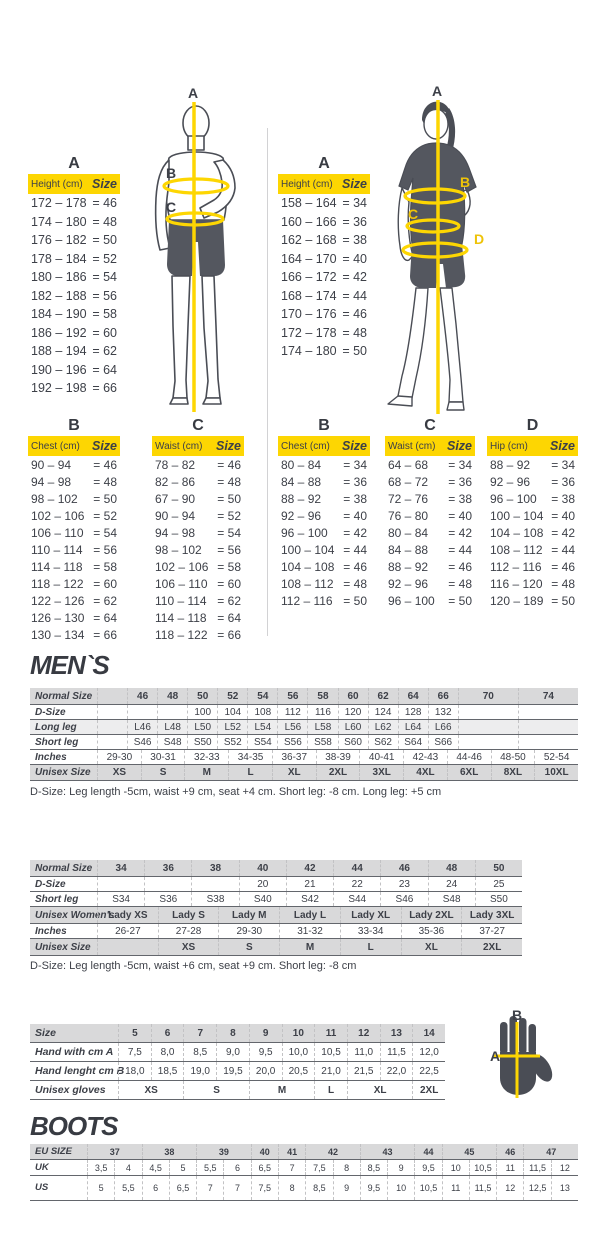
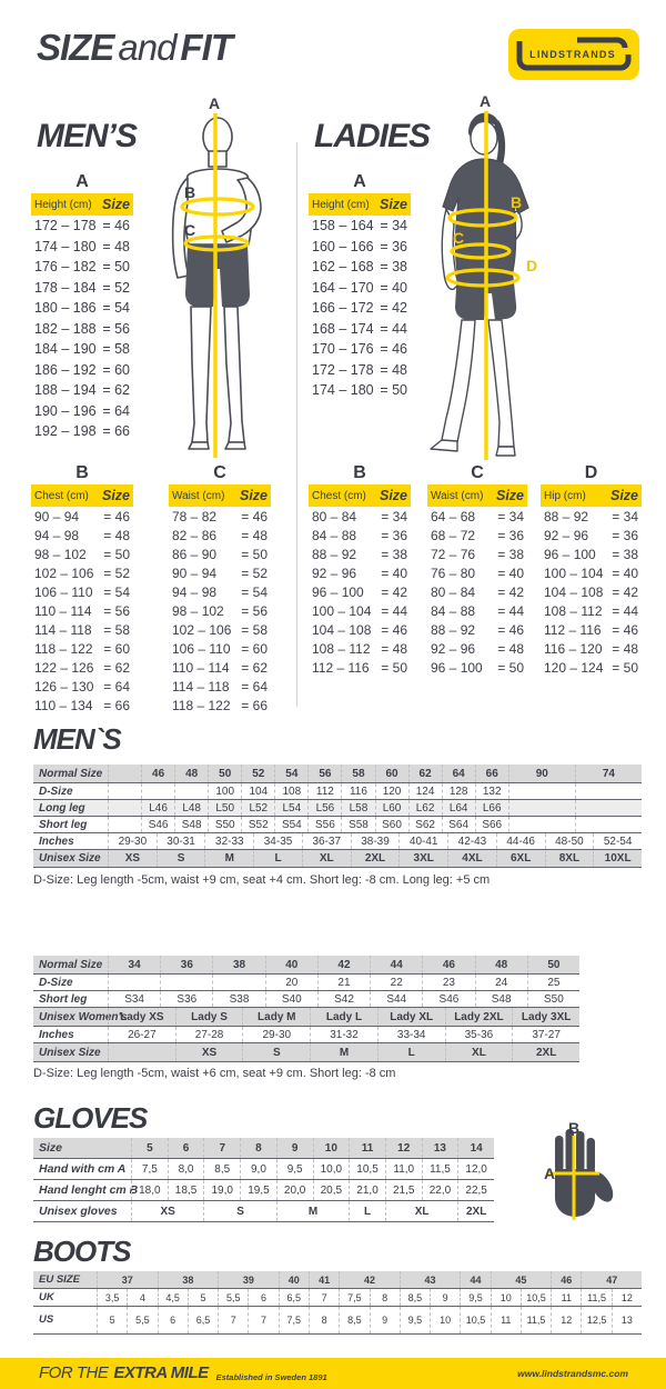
+ SIZEandFIT
+ LINDSTRANDS
+ MEN’S
+ LADIES
  A
  Height (cm)
  Size
  172 – 178
  = 46
  174 – 180
  = 48
  176 – 182
  = 50
  178 – 184
  = 52
  180 – 186
  = 54
  182 – 188
  = 56
  184 – 190
  = 58
  186 – 192
  = 60
  188 – 194
  = 62
  190 – 196
  = 64
  192 – 198
  = 66
  A
  B
  C
  A
  Height (cm)
  Size
  158 – 164
  = 34
  160 – 166
  = 36
  162 – 168
  = 38
  164 – 170
  = 40
  166 – 172
  = 42
  168 – 174
  = 44
  170 – 176
  = 46
  172 – 178
  = 48
  174 – 180
  = 50
  A
  B
  C
  D
  B
  Chest (cm)
  Size
  90 – 94
  = 46
  94 – 98
  = 48
  98 – 102
  = 50
  102 – 106
  = 52
  106 – 110
  = 54
  110 – 114
  = 56
  114 – 118
  = 58
  118 – 122
  = 60
  122 – 126
  = 62
  126 – 130
  = 64
- 130 – 134
+ 110 – 134
  = 66
  C
  Waist (cm)
  Size
  78 – 82
  = 46
  82 – 86
  = 48
- 67 – 90
+ 86 – 90
  = 50
  90 – 94
  = 52
  94 – 98
  = 54
  98 – 102
  = 56
  102 – 106
  = 58
  106 – 110
  = 60
  110 – 114
  = 62
  114 – 118
  = 64
  118 – 122
  = 66
  B
  Chest (cm)
  Size
  80 – 84
  = 34
  84 – 88
  = 36
  88 – 92
  = 38
  92 – 96
  = 40
  96 – 100
  = 42
  100 – 104
  = 44
  104 – 108
  = 46
  108 – 112
  = 48
  112 – 116
  = 50
  C
  Waist (cm)
  Size
  64 – 68
  = 34
  68 – 72
  = 36
  72 – 76
  = 38
  76 – 80
  = 40
  80 – 84
  = 42
  84 – 88
  = 44
  88 – 92
  = 46
  92 – 96
  = 48
  96 – 100
  = 50
  D
  Hip (cm)
  Size
  88 – 92
  = 34
  92 – 96
  = 36
  96 – 100
  = 38
  100 – 104
  = 40
  104 – 108
  = 42
  108 – 112
  = 44
  112 – 116
  = 46
  116 – 120
  = 48
- 120 – 189
+ 120 – 124
  = 50
  MEN`S
  Normal Size
  46
  48
  50
  52
  54
  56
  58
  60
  62
  64
  66
- 70
+ 90
  74
  D-Size
  100
  104
  108
  112
  116
  120
  124
  128
  132
  Long leg
  L46
  L48
  L50
  L52
  L54
  L56
  L58
  L60
  L62
  L64
  L66
  Short leg
  S46
  S48
  S50
  S52
  S54
  S56
  S58
  S60
  S62
  S64
  S66
  Inches
  29-30
  30-31
  32-33
  34-35
  36-37
  38-39
  40-41
  42-43
  44-46
  48-50
  52-54
  Unisex Size
  XS
  S
  M
  L
  XL
  2XL
  3XL
  4XL
  6XL
  8XL
  10XL
  D-Size: Leg length -5cm, waist +9 cm, seat +4 cm. Short leg: -8 cm. Long leg: +5 cm
  Normal Size
  34
  36
  38
  40
  42
  44
  46
  48
  50
  D-Size
  20
  21
  22
  23
  24
  25
  Short leg
  S34
  S36
  S38
  S40
  S42
  S44
  S46
  S48
  S50
  Lady XS
  Lady S
  Lady M
  Lady L
  Lady XL
  Lady 2XL
  Lady 3XL
  Inches
  26-27
  27-28
  29-30
  31-32
  33-34
  35-36
  37-27
  Unisex Size
  XS
  S
  M
  L
  XL
  2XL
  D-Size: Leg length -5cm, waist +6 cm, seat +9 cm. Short leg: -8 cm
+ GLOVES
  Size
  5
  6
  7
  8
  9
  10
  11
  12
  13
  14
  Hand with cm A
  7,5
  8,0
  8,5
  9,0
  9,5
  10,0
  10,5
  11,0
  11,5
  12,0
  Hand lenght cm
  18,0
  18,5
  19,0
  19,5
  20,0
  20,5
  21,0
  21,5
  22,0
  22,5
  Unisex gloves
  XS
  S
  M
  L
  XL
  2XL
  B
  A
  BOOTS
  EU SIZE
  37
  38
  39
  40
  41
  42
  43
  44
  45
  46
  47
  UK
  3,5
  4
  4,5
  5
  5,5
  6
  6,5
  7
  7,5
  8
  8,5
  9
  9,5
  10
  10,5
  11
  11,5
  12
  US
  5
  5,5
  6
  6,5
  7
  7
  7,5
  8
  8,5
  9
  9,5
  10
  10,5
  11
  11,5
  12
  12,5
  13
+ FOR THE EXTRA MILE Established in Sweden 1891
+ www.lindstrandsmc.com
